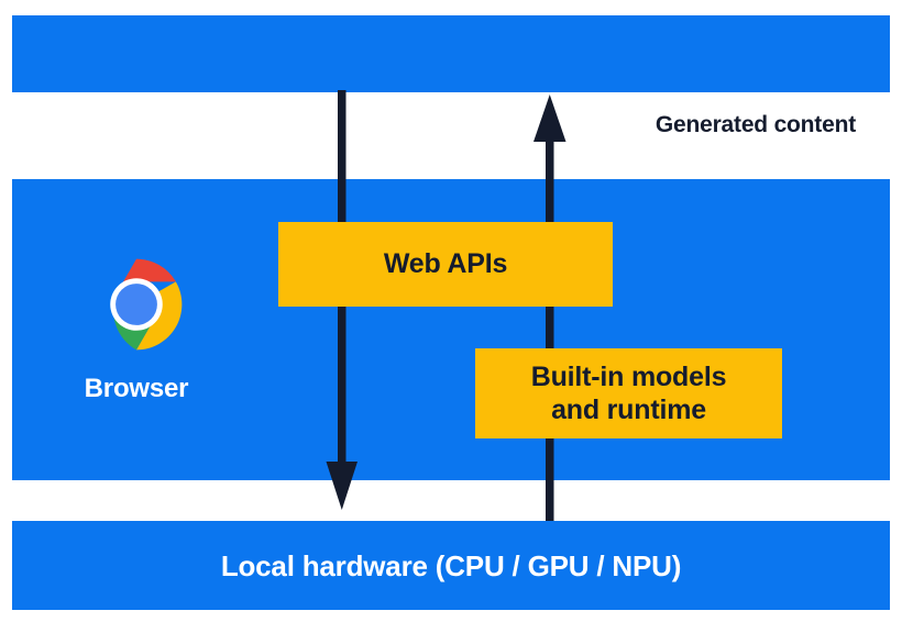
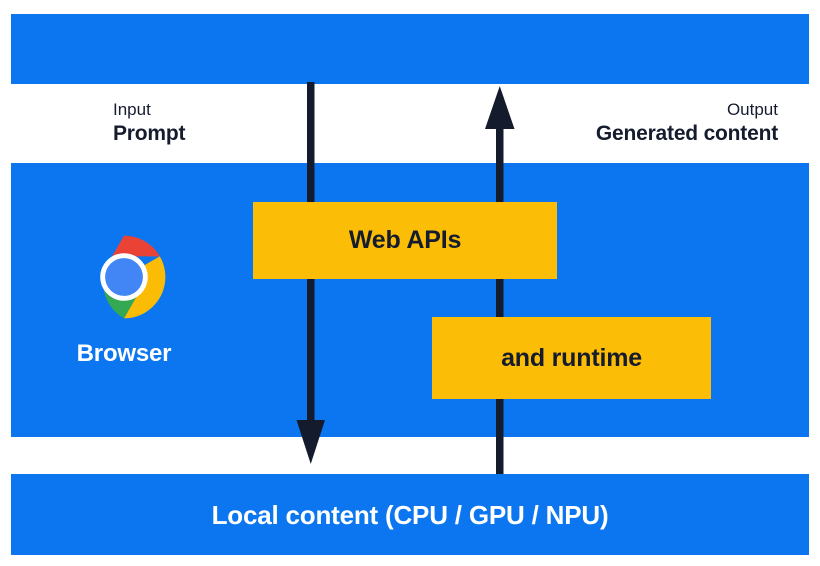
+ Input
+ Prompt
+ Output
  Generated content
  Browser
  Web APIs
- Built-in models
  and runtime
- Local hardware (CPU / GPU / NPU)
+ Local content (CPU / GPU / NPU)
